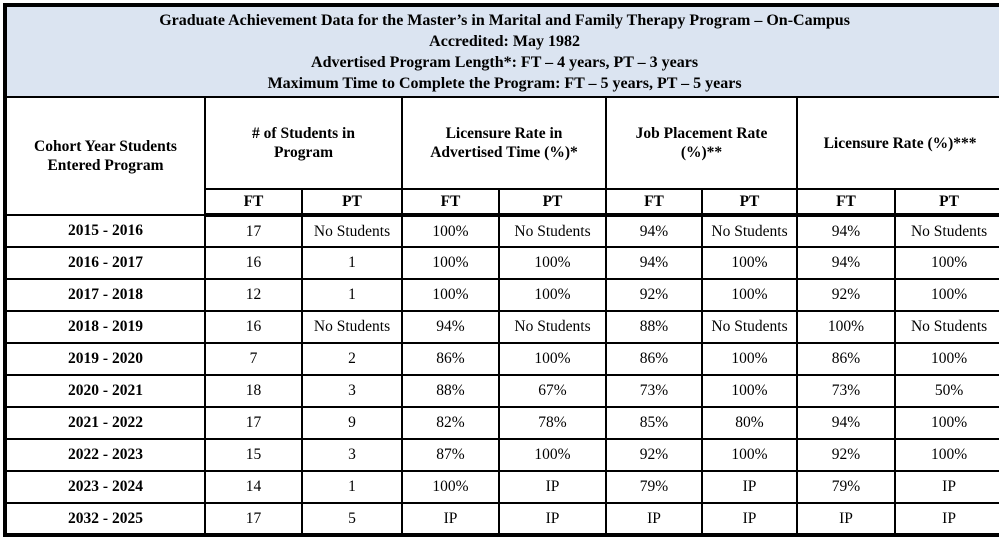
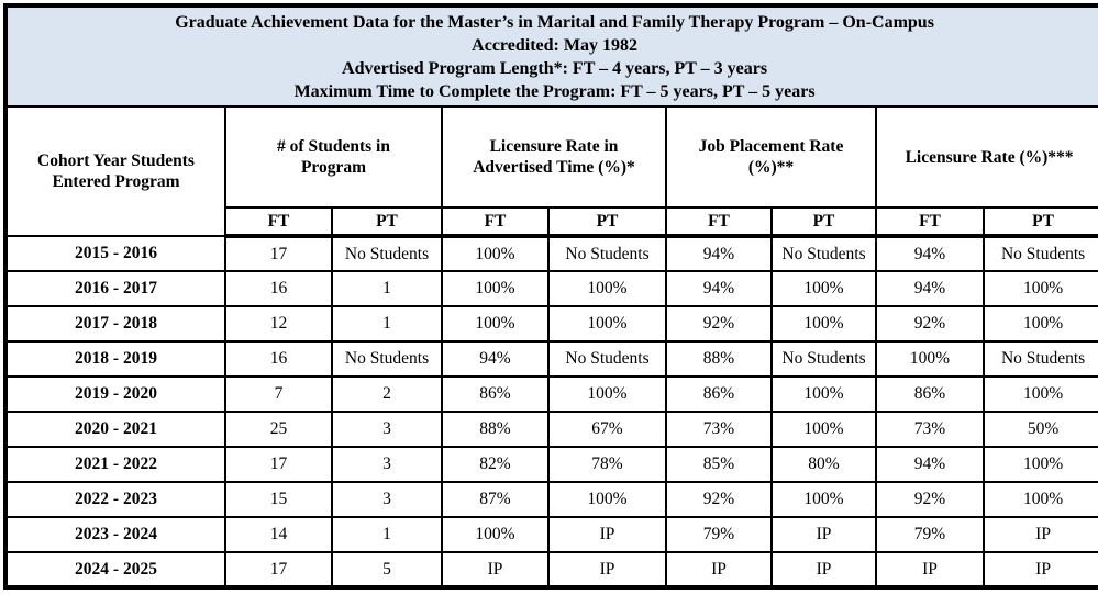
  Graduate Achievement Data for the Master’s in Marital and Family Therapy Program – On-Campus Accredited: May 1982 Advertised Program Length*: FT – 4 years, PT – 3 years Maximum Time to Complete the Program: FT – 5 years, PT – 5 years
  Cohort Year Students Entered Program	# of Students in Program	Licensure Rate in Advertised Time (%)*	Job Placement Rate (%)**	Licensure Rate (%)***
  FT	PT	FT	PT	FT	PT	FT	PT
  2015 - 2016	17	No Students	100%	No Students	94%	No Students	94%	No Students
  2016 - 2017	16	1	100%	100%	94%	100%	94%	100%
  2017 - 2018	12	1	100%	100%	92%	100%	92%	100%
  2018 - 2019	16	No Students	94%	No Students	88%	No Students	100%	No Students
  2019 - 2020	7	2	86%	100%	86%	100%	86%	100%
- 2020 - 2021	18	3	88%	67%	73%	100%	73%	50%
+ 2020 - 2021	25	3	88%	67%	73%	100%	73%	50%
- 2021 - 2022	17	9	82%	78%	85%	80%	94%	100%
+ 2021 - 2022	17	3	82%	78%	85%	80%	94%	100%
  2022 - 2023	15	3	87%	100%	92%	100%	92%	100%
  2023 - 2024	14	1	100%	IP	79%	IP	79%	IP
- 2032 - 2025	17	5	IP	IP	IP	IP	IP	IP
+ 2024 - 2025	17	5	IP	IP	IP	IP	IP	IP
